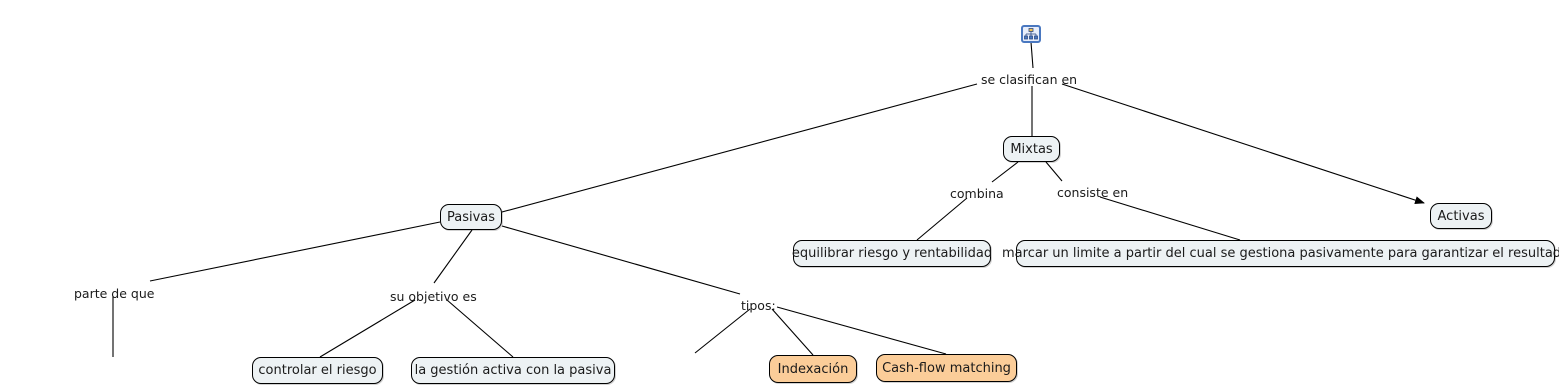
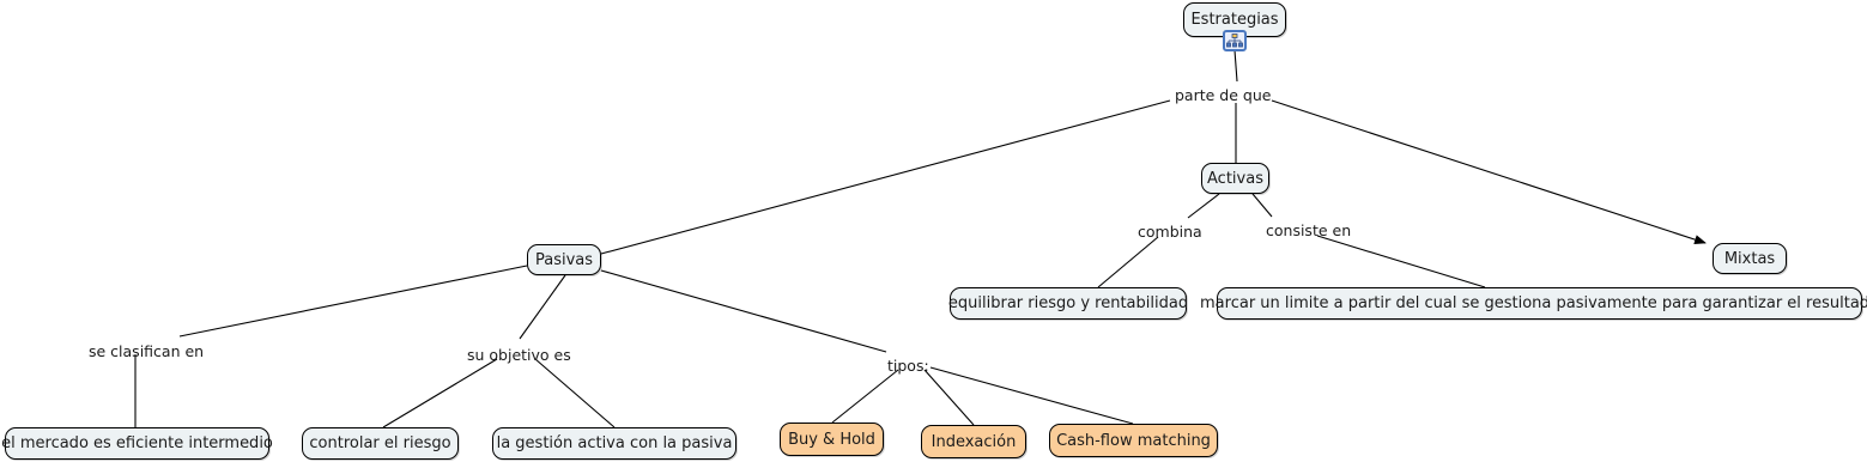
+ Estrategias
- Mixtas
+ Activas
  Pasivas
- Activas
+ Mixtas
  equilibrar riesgo y rentabilidad
  marcar un limite a partir del cual se gestiona pasivamente para garantizar el resultad
+ el mercado es eficiente intermedio
  controlar el riesgo
  la gestión activa con la pasiva
+ Buy & Hold
  Indexación
  Cash-flow matching
- se clasifican en
+ parte de que
  combina
  consiste en
- parte de que
+ se clasifican en
  su objetivo es
  tipos:
